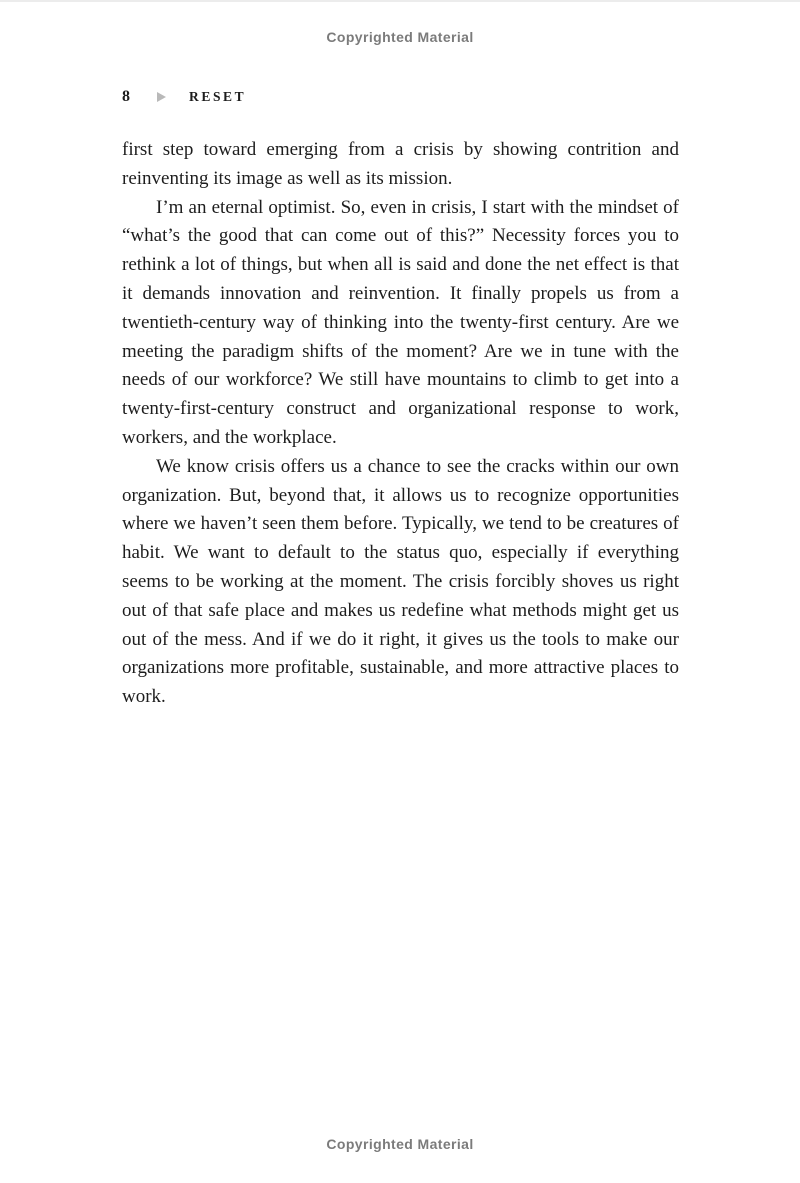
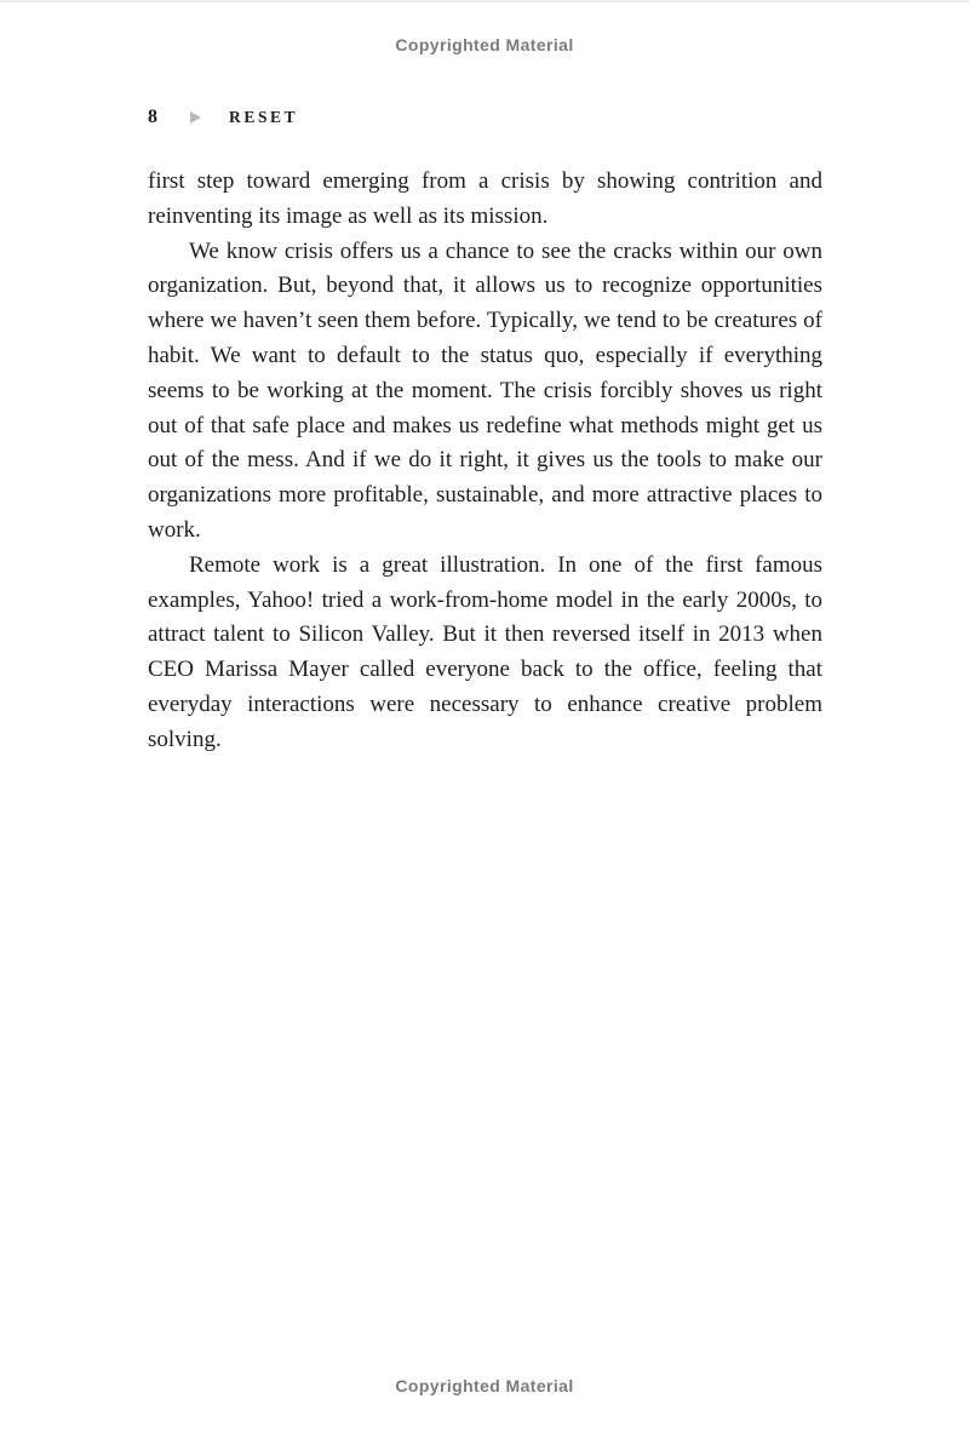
  Copyrighted Material
  8
  RESET
  first step toward emerging from a crisis by showing contrition and reinventing its image as well as its mission.
- I’m an eternal optimist. So, even in crisis, I start with the mindset of “what’s the good that can come out of this?” Necessity forces you to rethink a lot of things, but when all is said and done the net effect is that it demands innovation and reinvention. It finally propels us from a twentieth-century way of thinking into the twenty-first century. Are we meeting the paradigm shifts of the moment? Are we in tune with the needs of our workforce? We still have mountains to climb to get into a twenty-first-century construct and organizational response to work, workers, and the workplace.
  We know crisis offers us a chance to see the cracks within our own organization. But, beyond that, it allows us to recognize opportunities where we haven’t seen them before. Typically, we tend to be creatures of habit. We want to default to the status quo, especially if everything seems to be working at the moment. The crisis forcibly shoves us right out of that safe place and makes us redefine what methods might get us out of the mess. And if we do it right, it gives us the tools to make our organizations more profitable, sustainable, and more attractive places to work.
+ Remote work is a great illustration. In one of the first famous examples, Yahoo! tried a work-from-home model in the early 2000s, to attract talent to Silicon Valley. But it then reversed itself in 2013 when CEO Marissa Mayer called everyone back to the office, feeling that everyday interactions were necessary to enhance creative problem solving.
  Copyrighted Material
